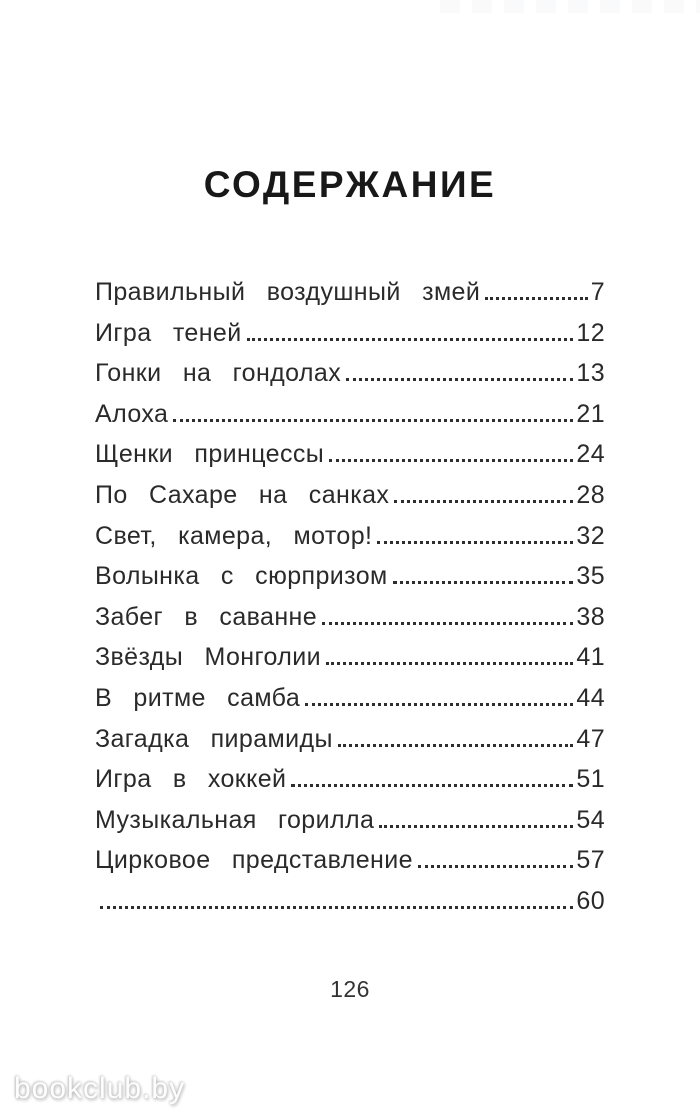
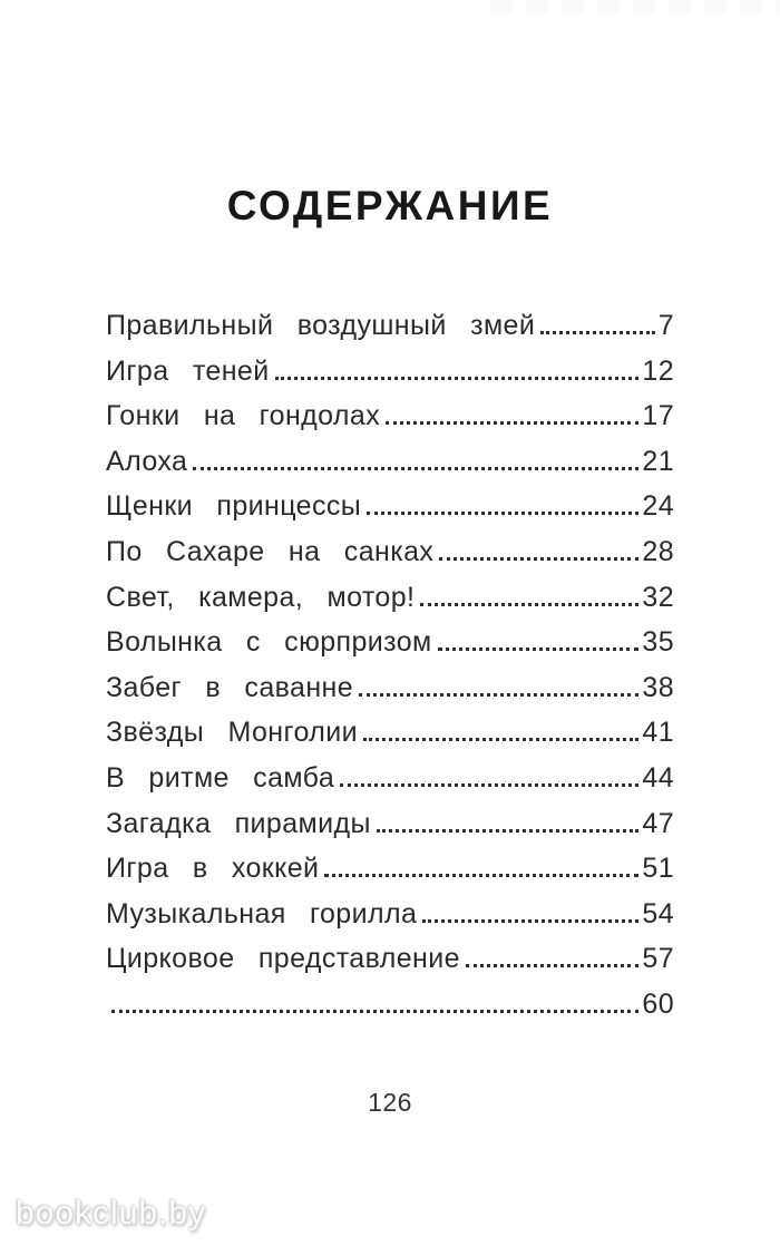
  СОДЕРЖАНИЕ
  Правильный воздушный змей
  7
  Игра теней
  12
  Гонки на гондолах
- 13
+ 17
  Алоха
  21
  Щенки принцессы
  24
  По Сахаре на санках
  28
  Свет, камера, мотор!
  32
  Волынка с сюрпризом
  35
  Забег в саванне
  38
  Звёзды Монголии
  41
  В ритме самба
  44
  Загадка пирамиды
  47
  Игра в хоккей
  51
  Музыкальная горилла
  54
  Цирковое представление
  57
  60
  126
  bookclub.by
